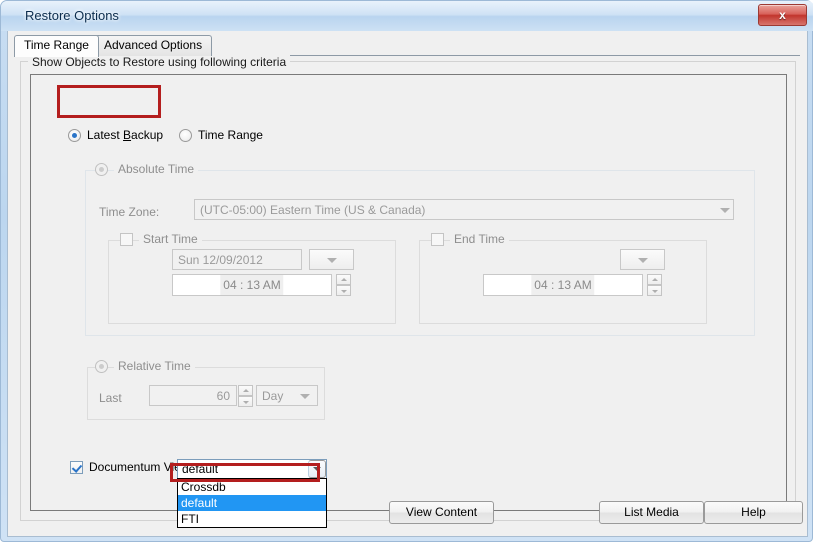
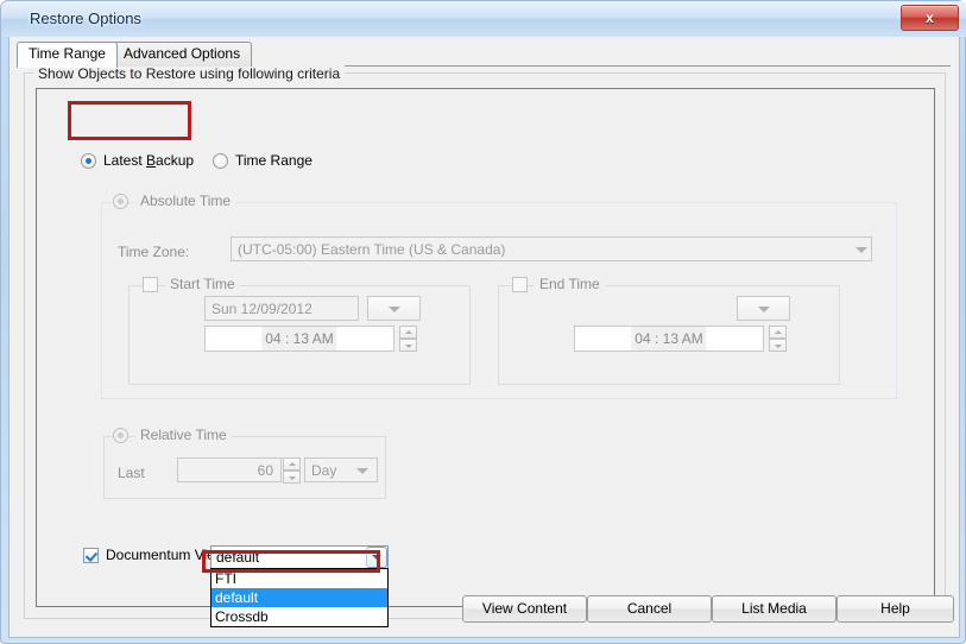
  Restore Options
  x
  Time Range
  Advanced Options
  Show Objects to Restore using following criteria
  Latest Backup
  Time Range
  Absolute Time
  Time Zone:
  (UTC-05:00) Eastern Time (US & Canada)
  Start Time
  Sun 12/09/2012
  04 : 13 AM
  End Time
  04 : 13 AM
  Relative Time
  Last
  60
  Day
  Documentum Vi
  default
- Crossdb
+ FTI
  default
- FTI
+ Crossdb
  View Content
+ Cancel
  List Media
  Help
